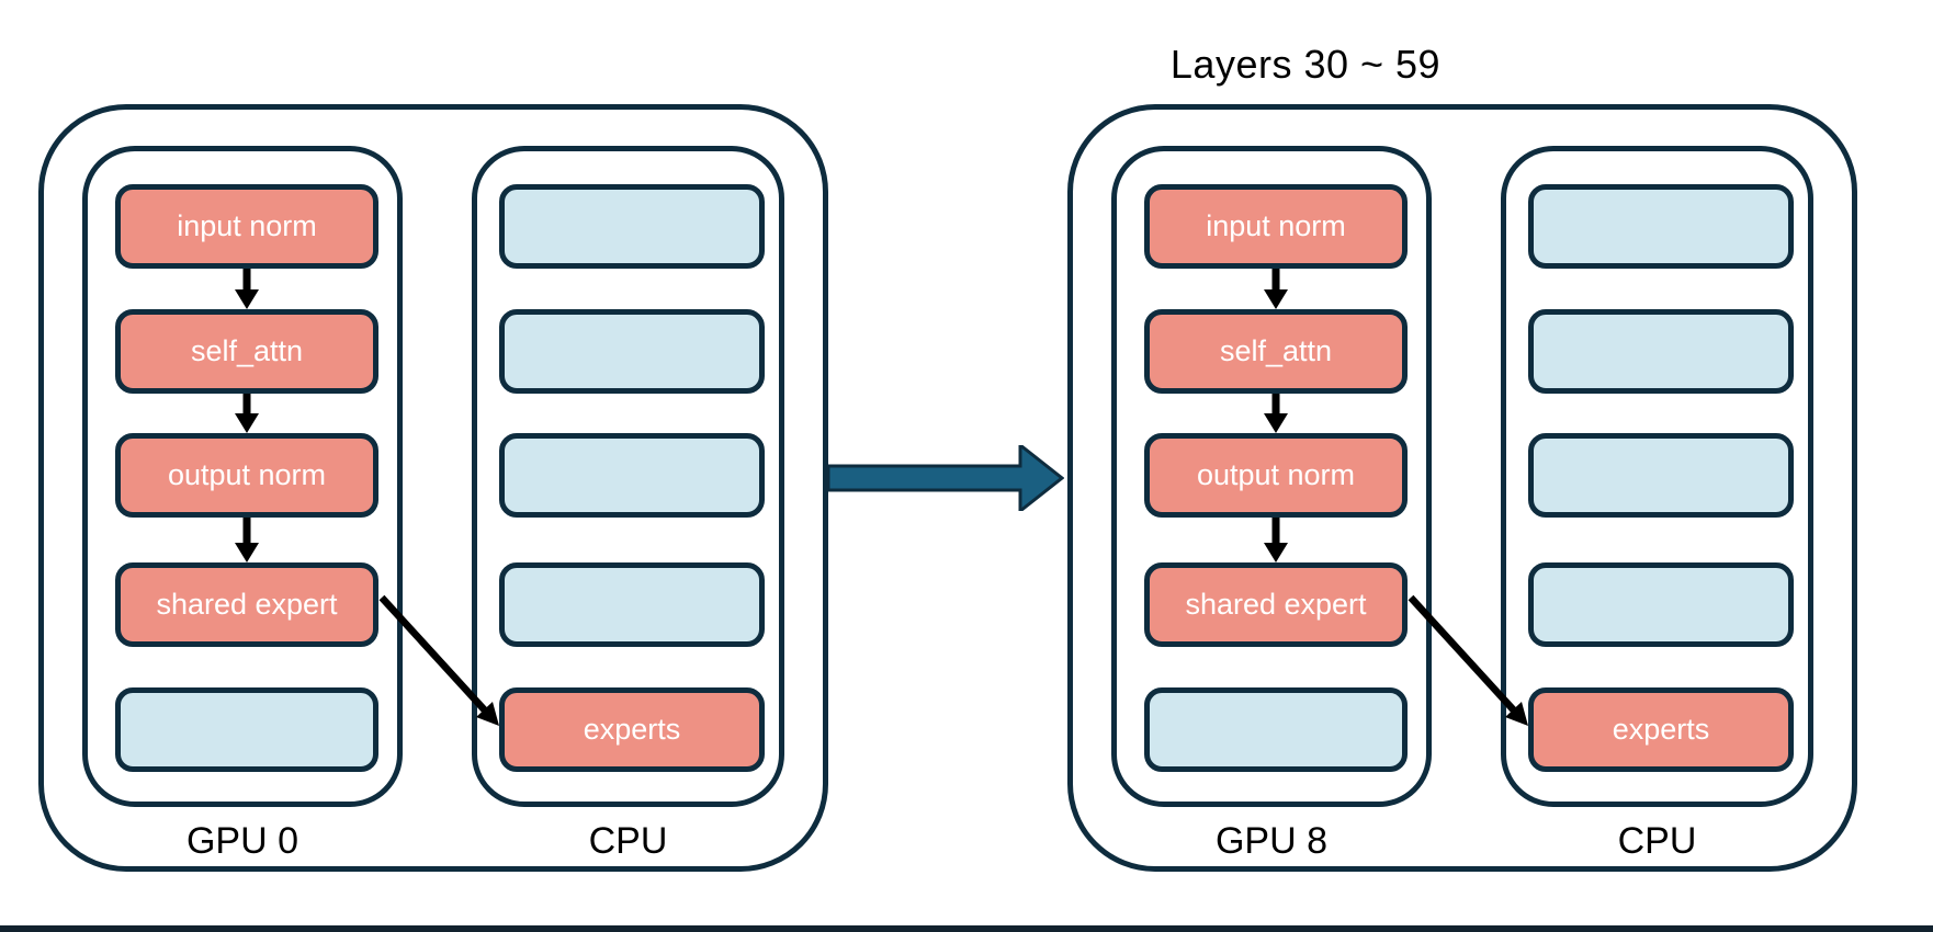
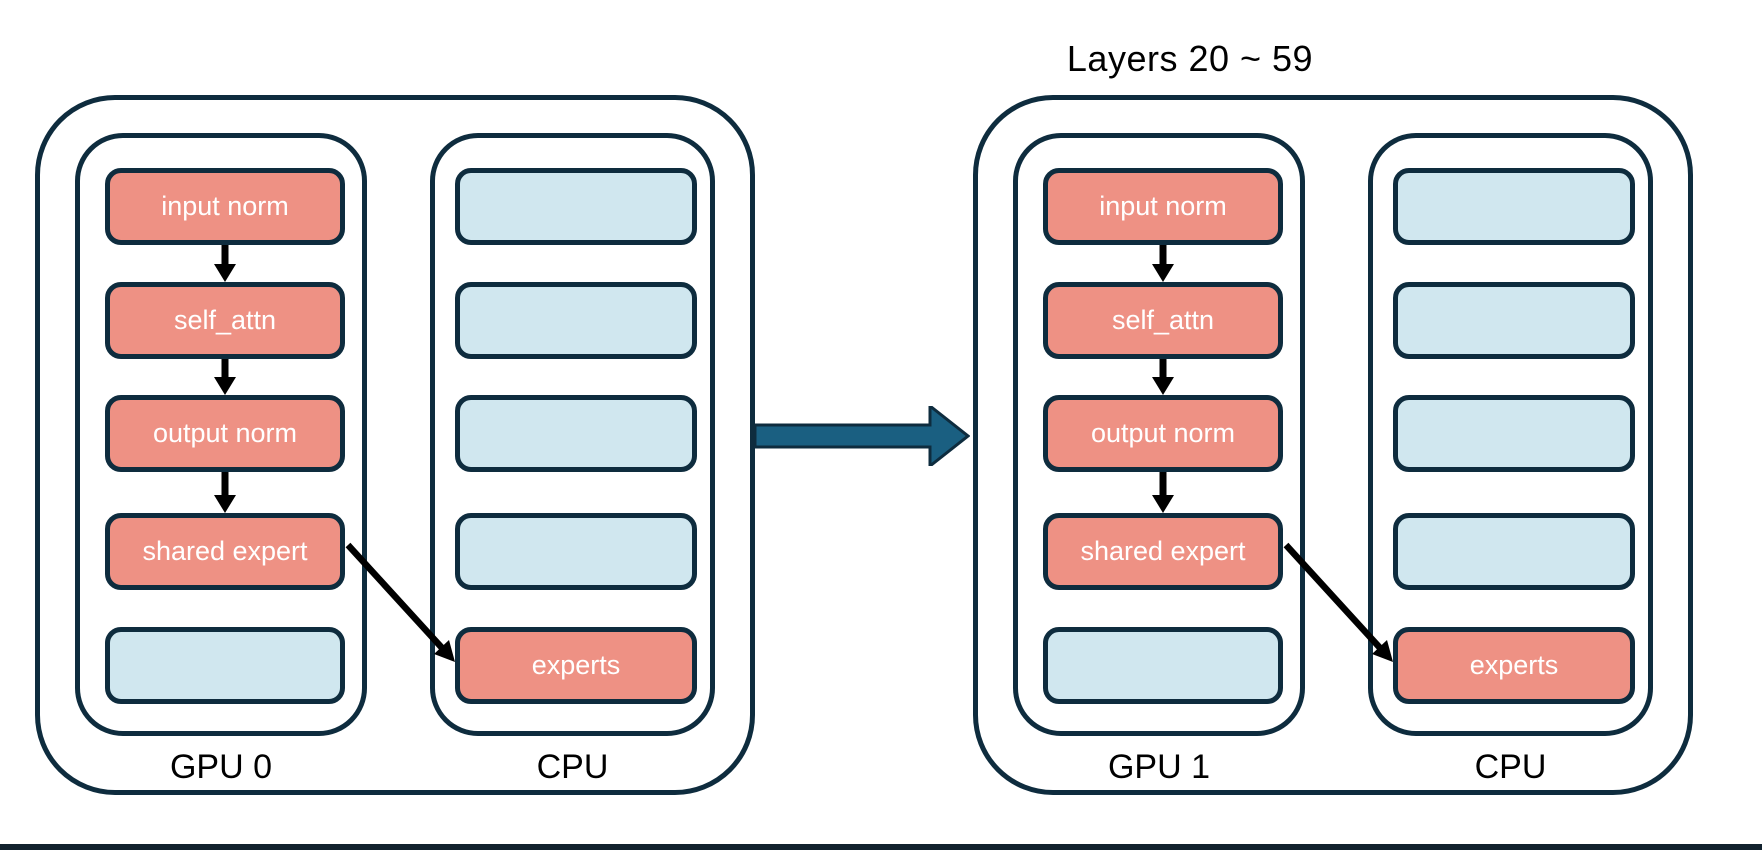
- Layers 30 ~ 59
+ Layers 20 ~ 59
  input norm
  self_attn
  output norm
  shared expert
  experts
  GPU 0
  CPU
  input norm
  self_attn
  output norm
  shared expert
  experts
- GPU 8
+ GPU 1
  CPU
